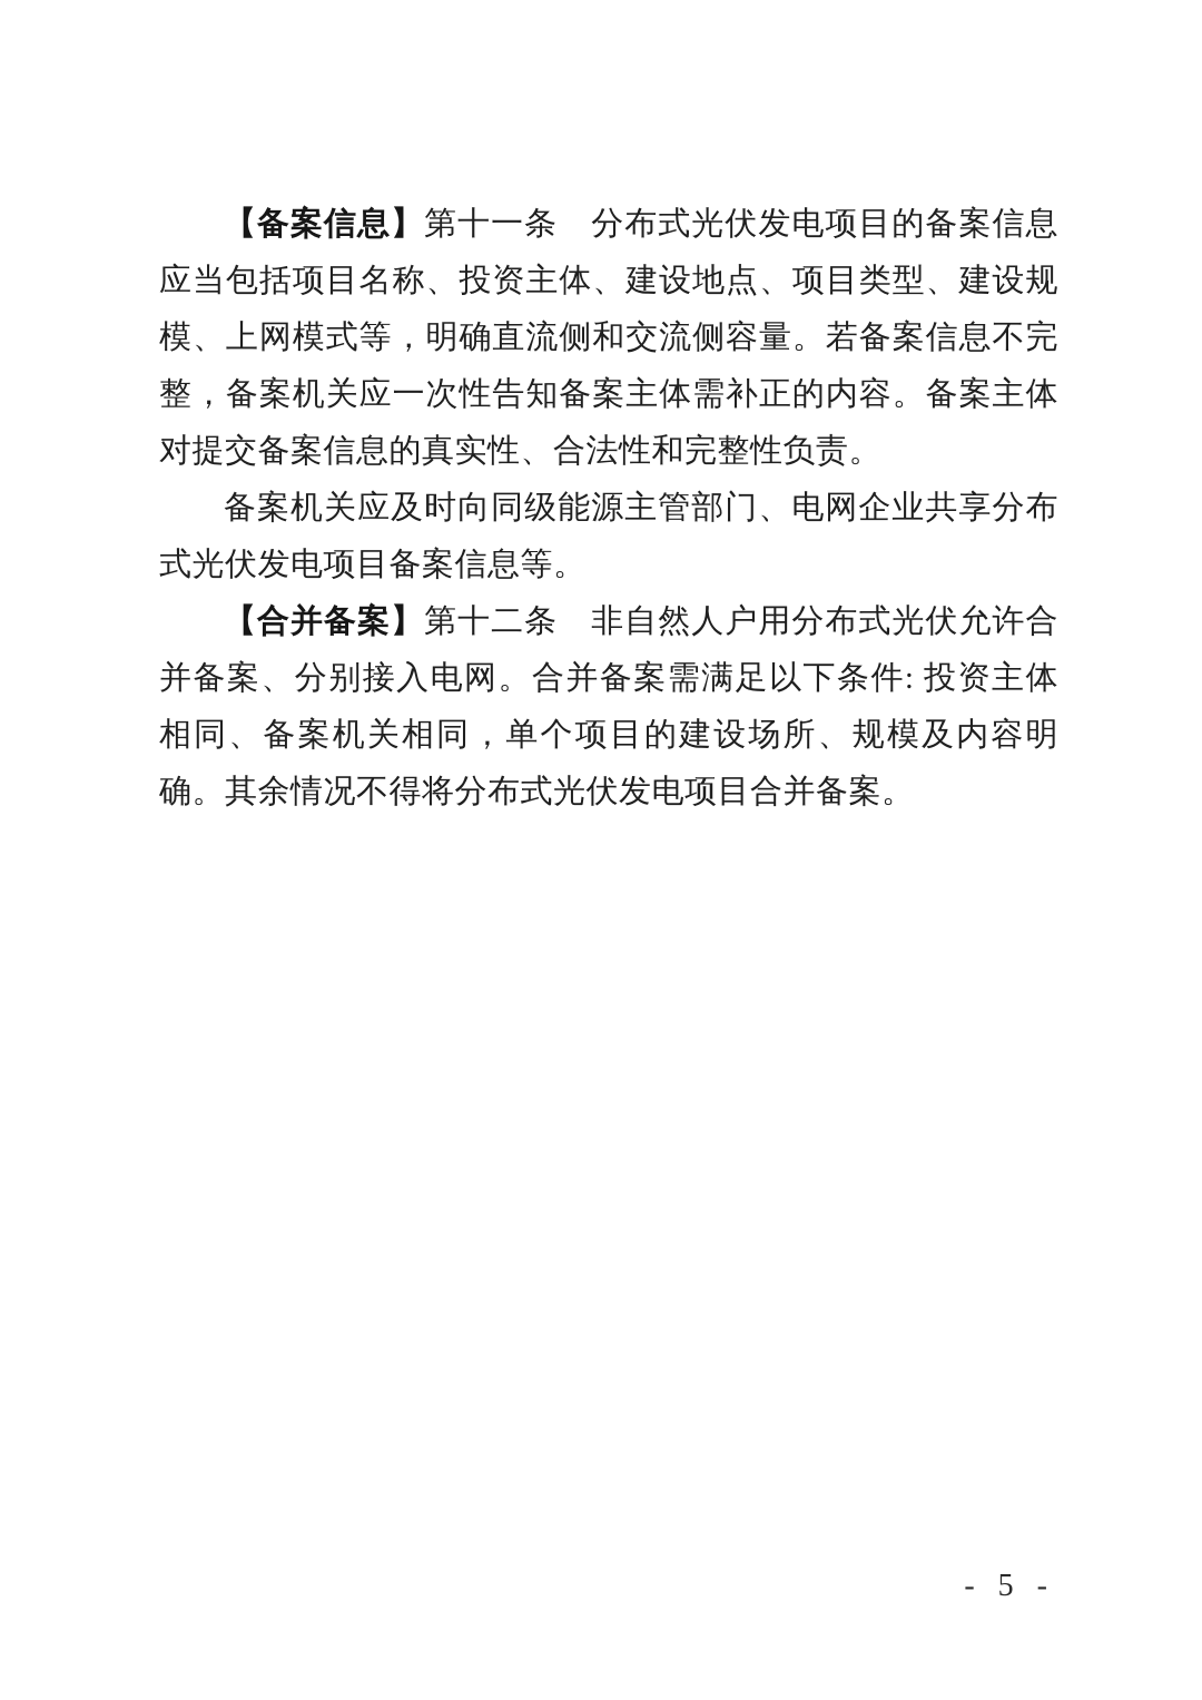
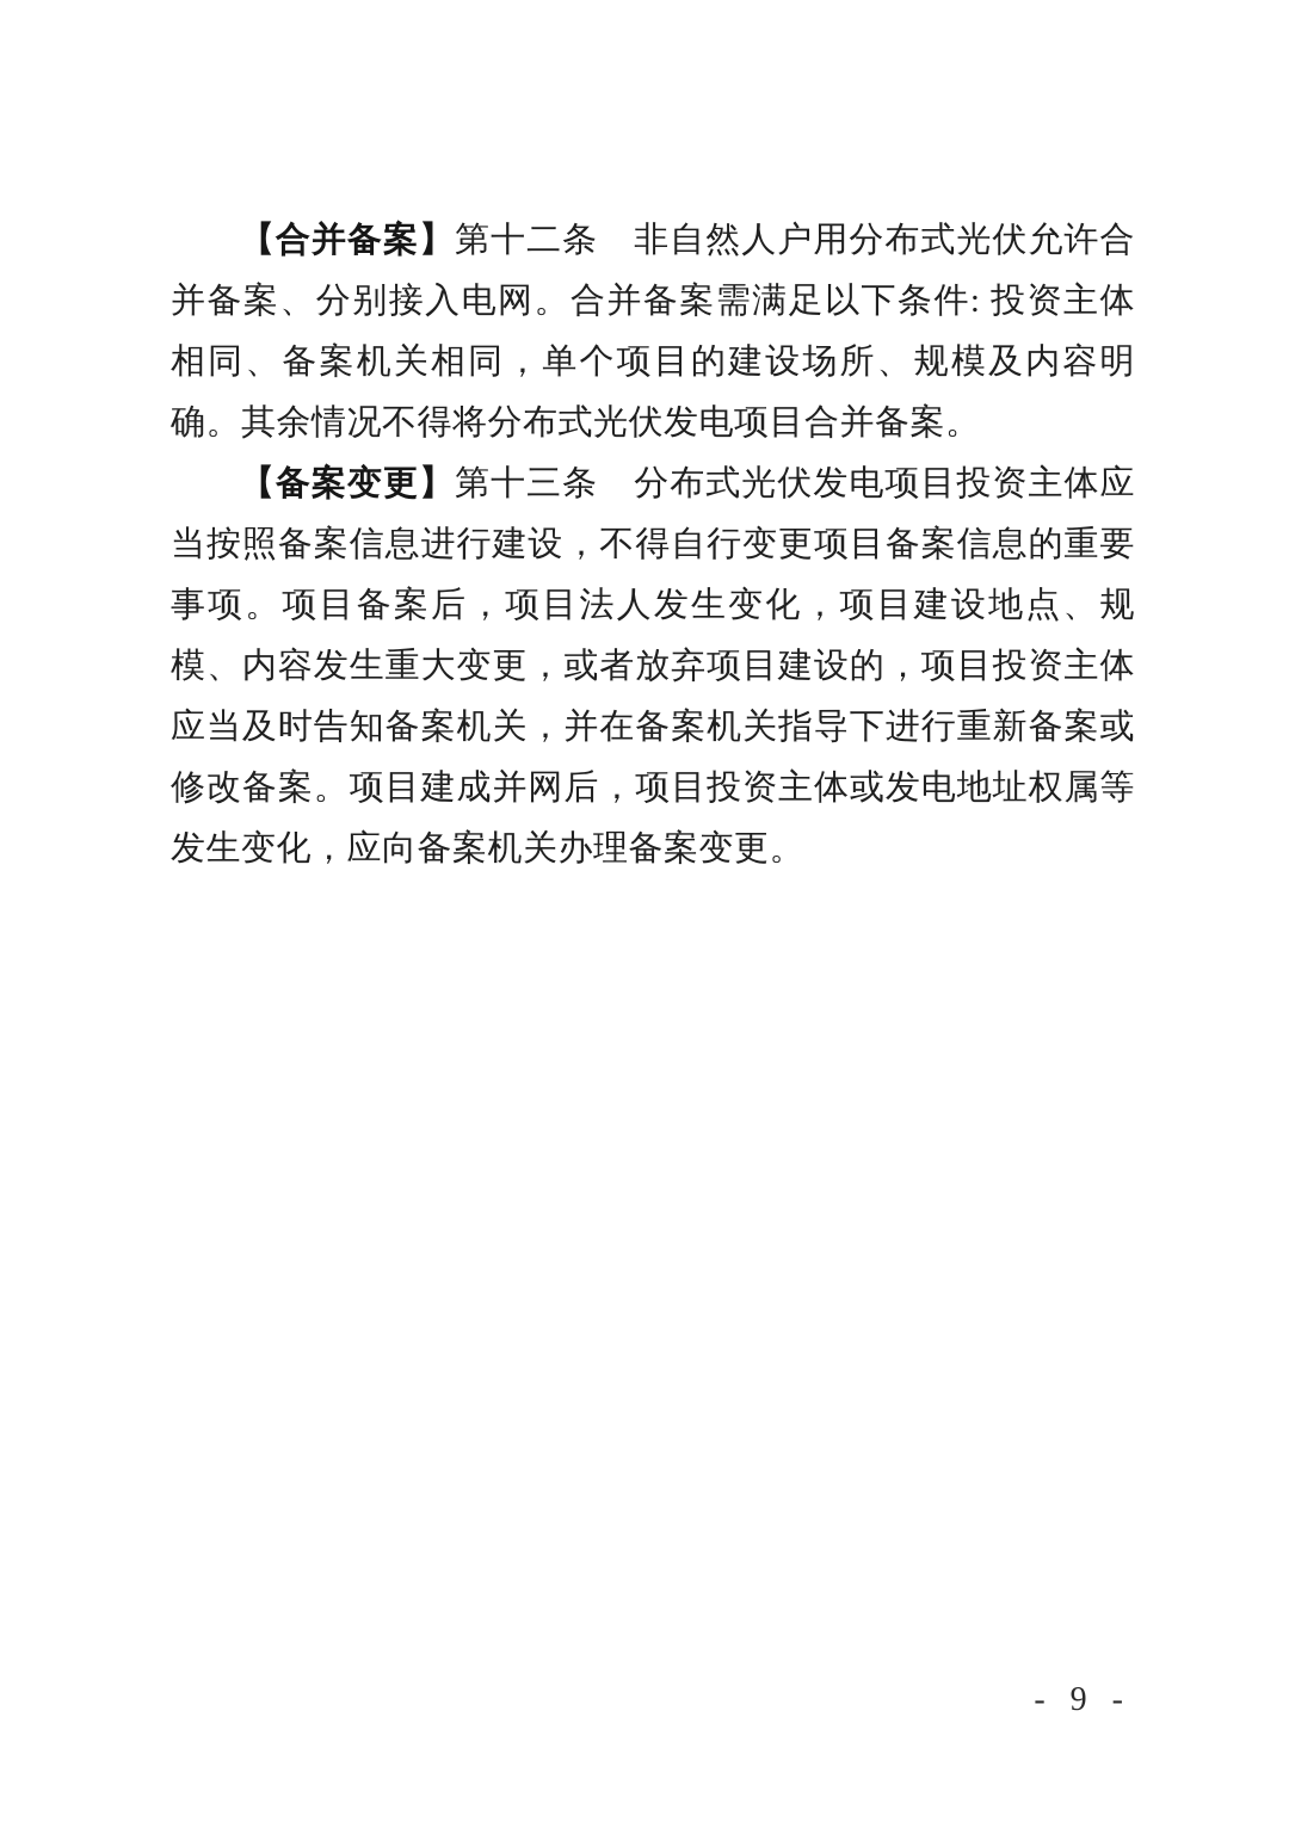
- 【备案信息】第十一条 分布式光伏发电项目的备案信息应当包括项目名称、投资主体、建设地点、项目类型、建设规模、上网模式等，明确直流侧和交流侧容量。若备案信息不完整，备案机关应一次性告知备案主体需补正的内容。备案主体对提交备案信息的真实性、合法性和完整性负责。
- 备案机关应及时向同级能源主管部门、电网企业共享分布式光伏发电项目备案信息等。
  【合并备案】第十二条 非自然人户用分布式光伏允许合并备案、分别接入电网。合并备案需满足以下条件: 投资主体相同、备案机关相同，单个项目的建设场所、规模及内容明确。其余情况不得将分布式光伏发电项目合并备案。
+ 【备案变更】第十三条 分布式光伏发电项目投资主体应当按照备案信息进行建设，不得自行变更项目备案信息的重要事项。项目备案后，项目法人发生变化，项目建设地点、规模、内容发生重大变更，或者放弃项目建设的，项目投资主体应当及时告知备案机关，并在备案机关指导下进行重新备案或修改备案。项目建成并网后，项目投资主体或发电地址权属等发生变化，应向备案机关办理备案变更。
- - 5 -
+ - 9 -
